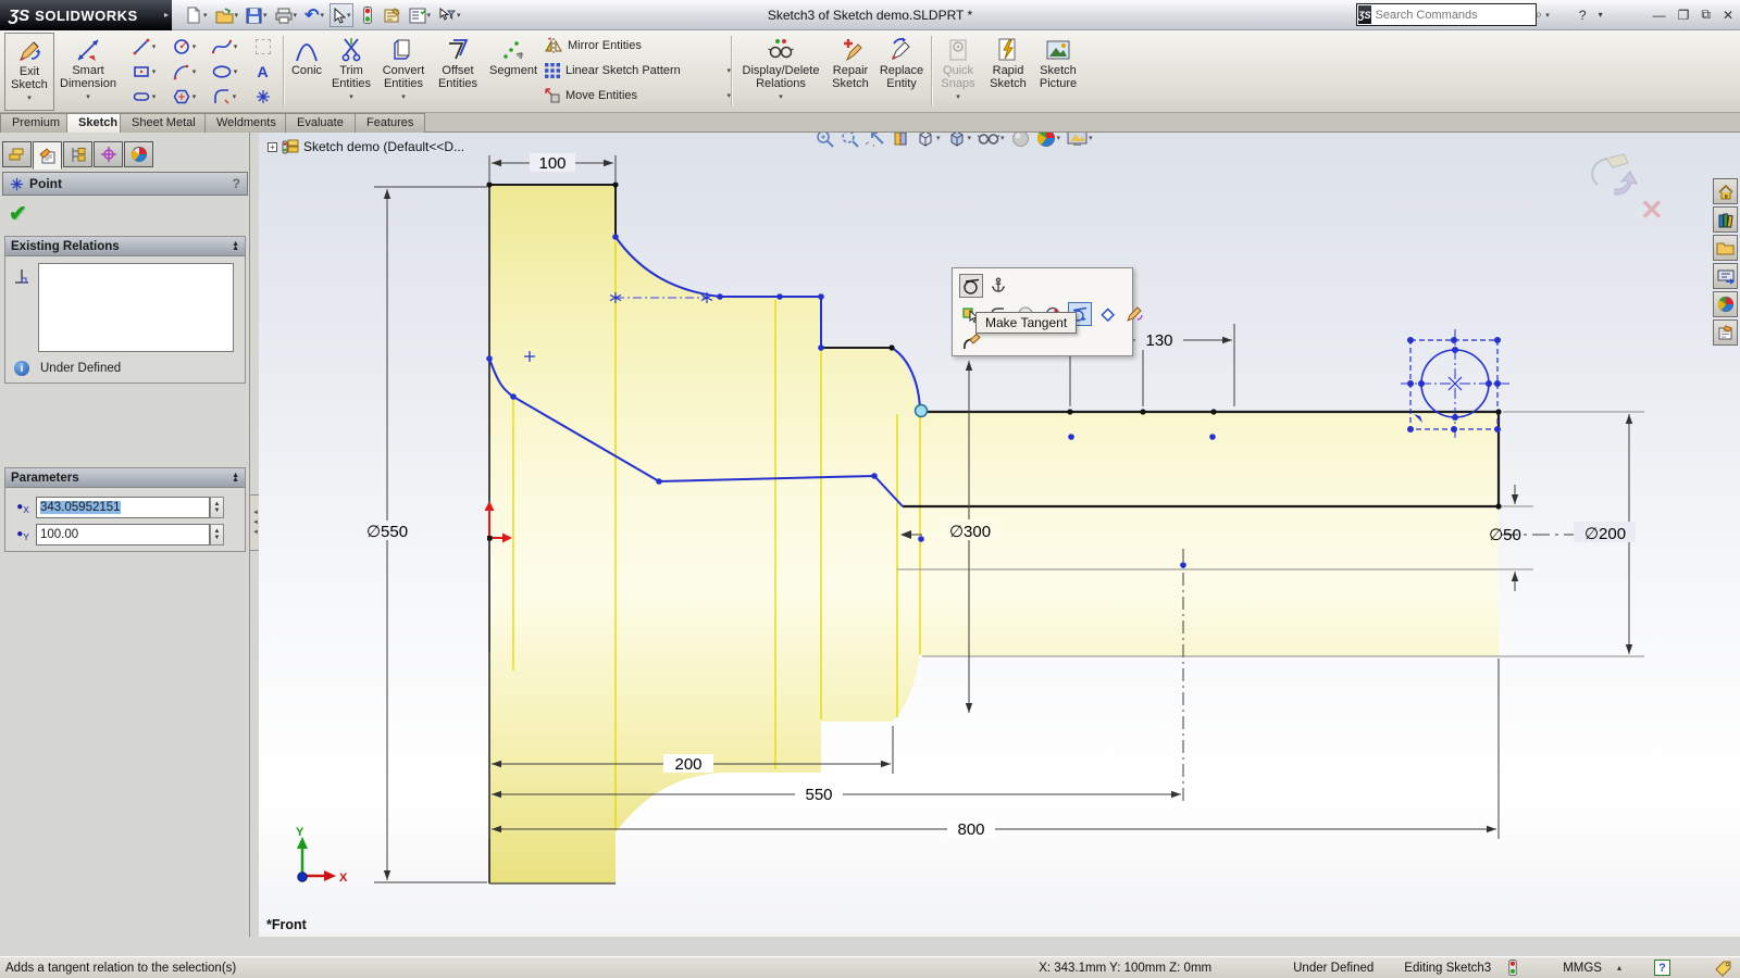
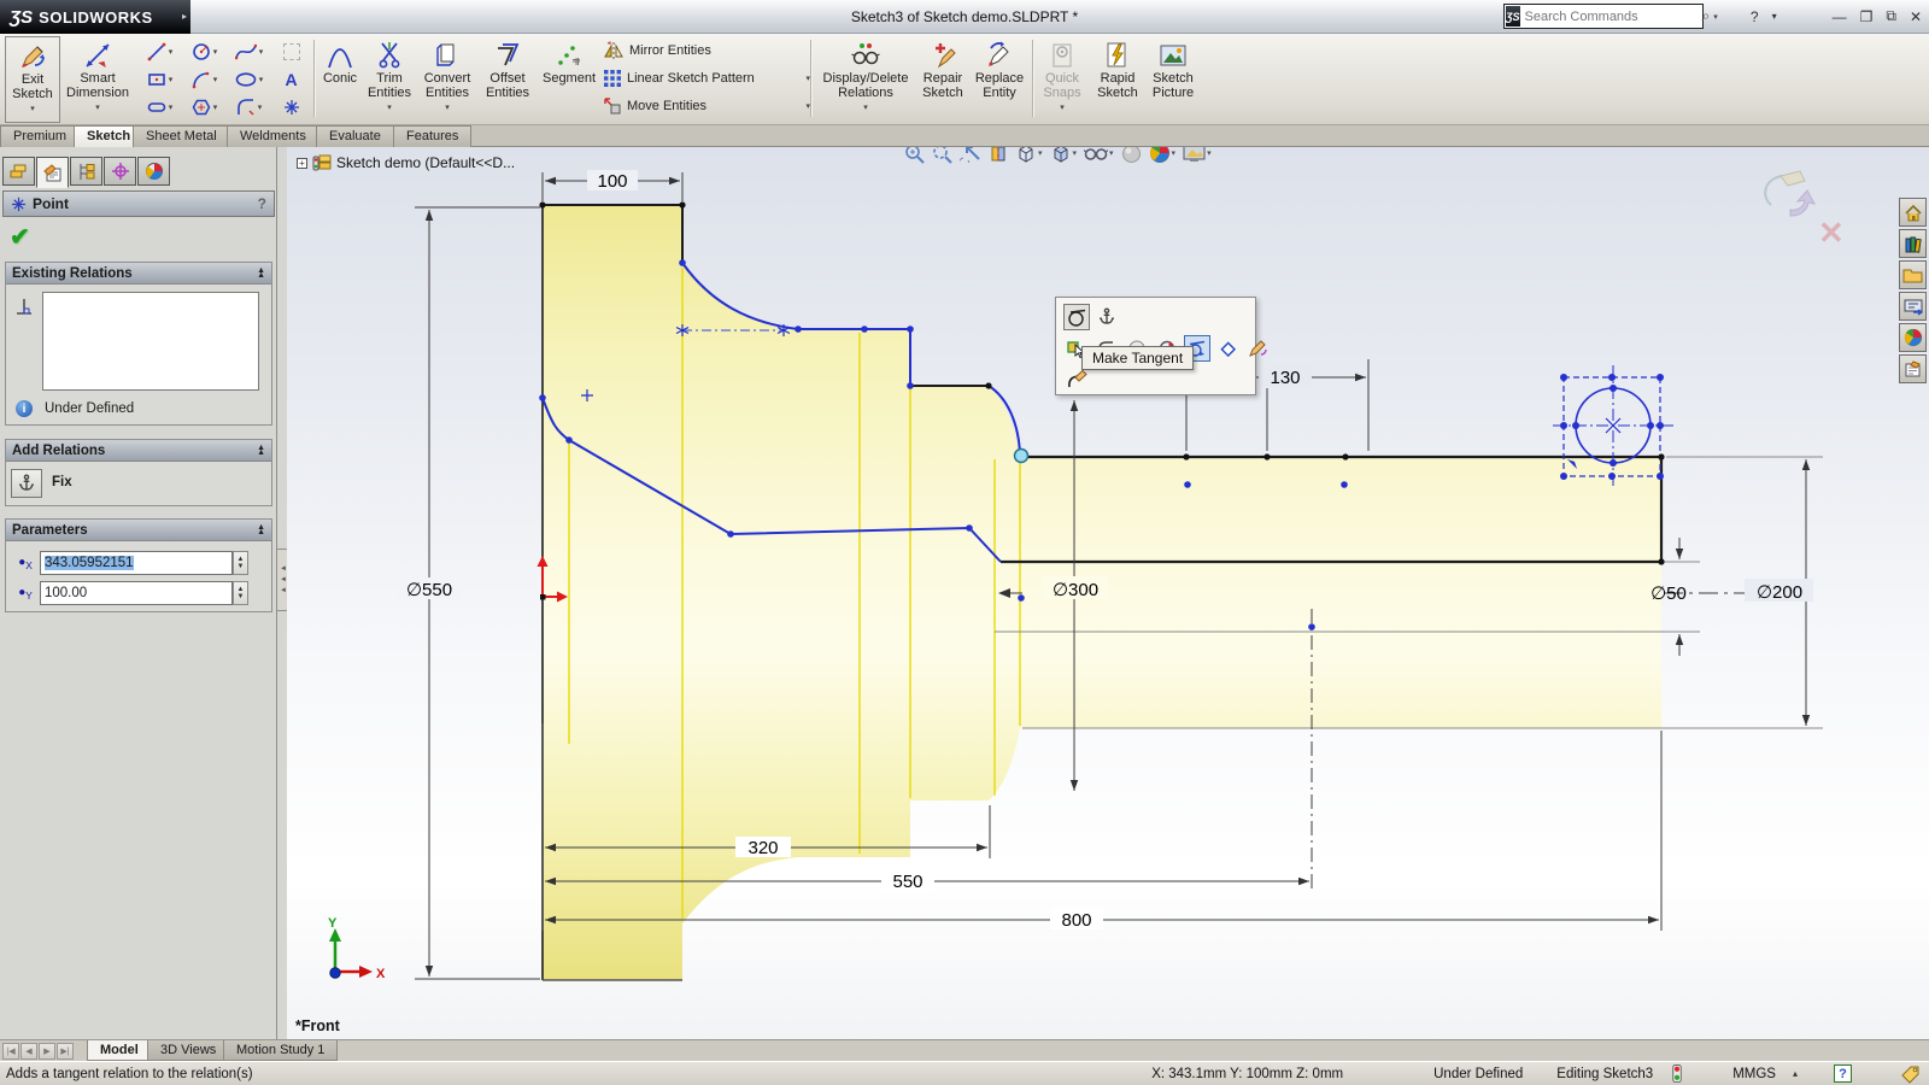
  ƷS
  SOLIDWORKS
  ▸
- ↶
  Sketch3 of Sketch demo.SLDPRT *
  ƷS
  Search Commands
  ⌕
  ?
  ▾
  ―
  ❐
  ⧉
  ✕
  Exit Sketch
  Smart Dimension
  A
  Conic
  Trim Entities
  Convert Entities
  Offset Entities
  Segment
  Mirror Entities
  Linear Sketch Pattern
  Move Entities
  Display/Delete Relations
  Repair Sketch
  Replace Entity
  Quick Snaps
  Rapid Sketch
  Sketch Picture
  Premium
  Sketch
  Sheet Metal
  Weldments
  Evaluate
  Features
  Point
  ?
  ✔
  Existing Relations
  i
  Under Defined
+ Add Relations
+ Fix
  Parameters
  ●X
  343.05952151
  ●Y
  100.00
  100
  ∅550
  130
  ∅300
  ∅50
  ∅200
- 200
+ 320
  550
  800
  Y
  X
  +
  Sketch demo (Default<<D...
  ✕
  Make Tangent
  *Front
+ Model
+ 3D Views
+ Motion Study 1
- Adds a tangent relation to the selection(s)
+ Adds a tangent relation to the relation(s)
  X: 343.1mm Y: 100mm Z: 0mm
  Under Defined
  Editing Sketch3
  MMGS
  ▴
  ?
